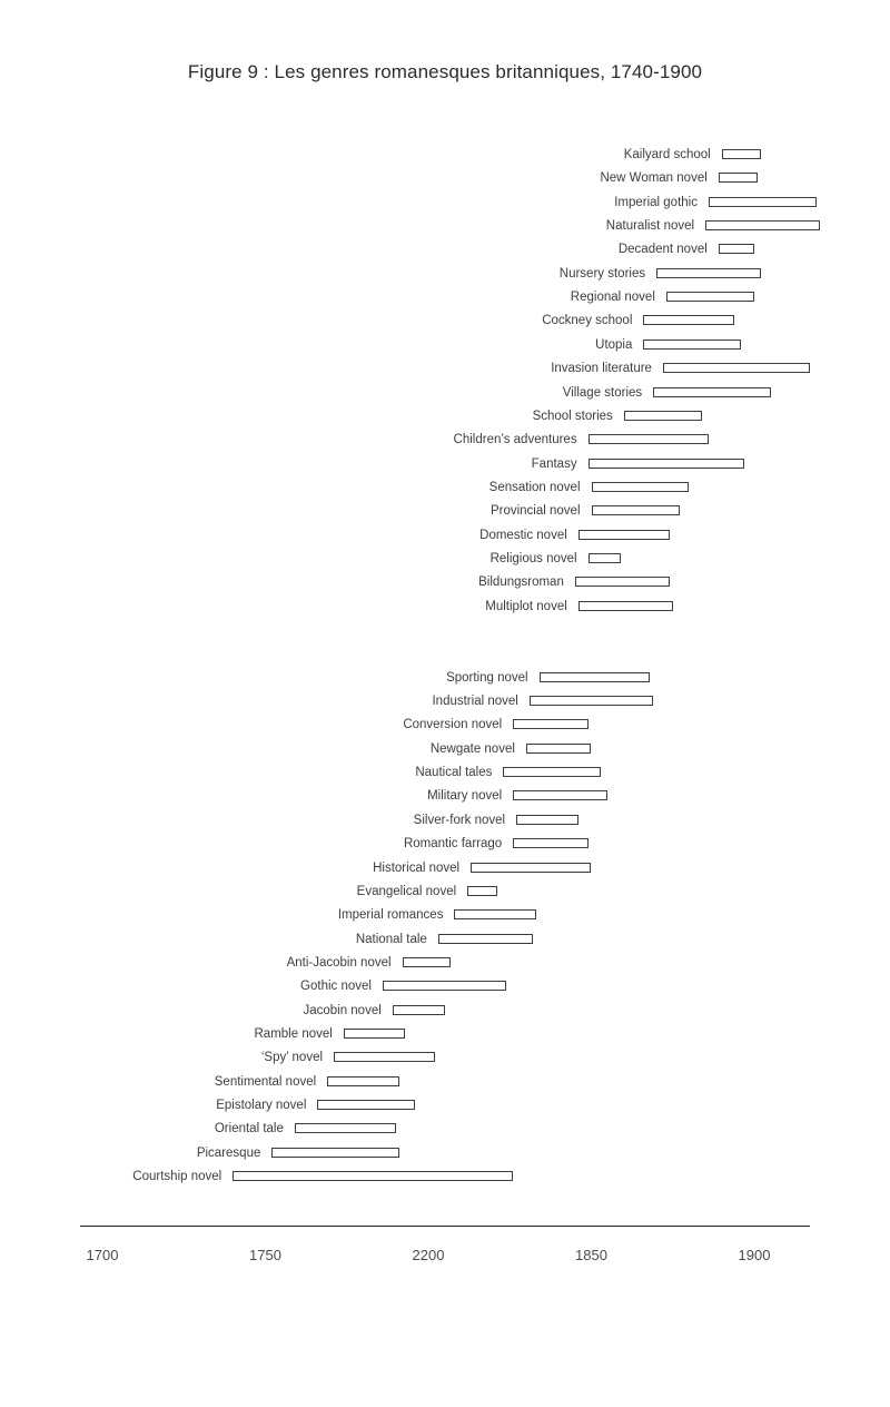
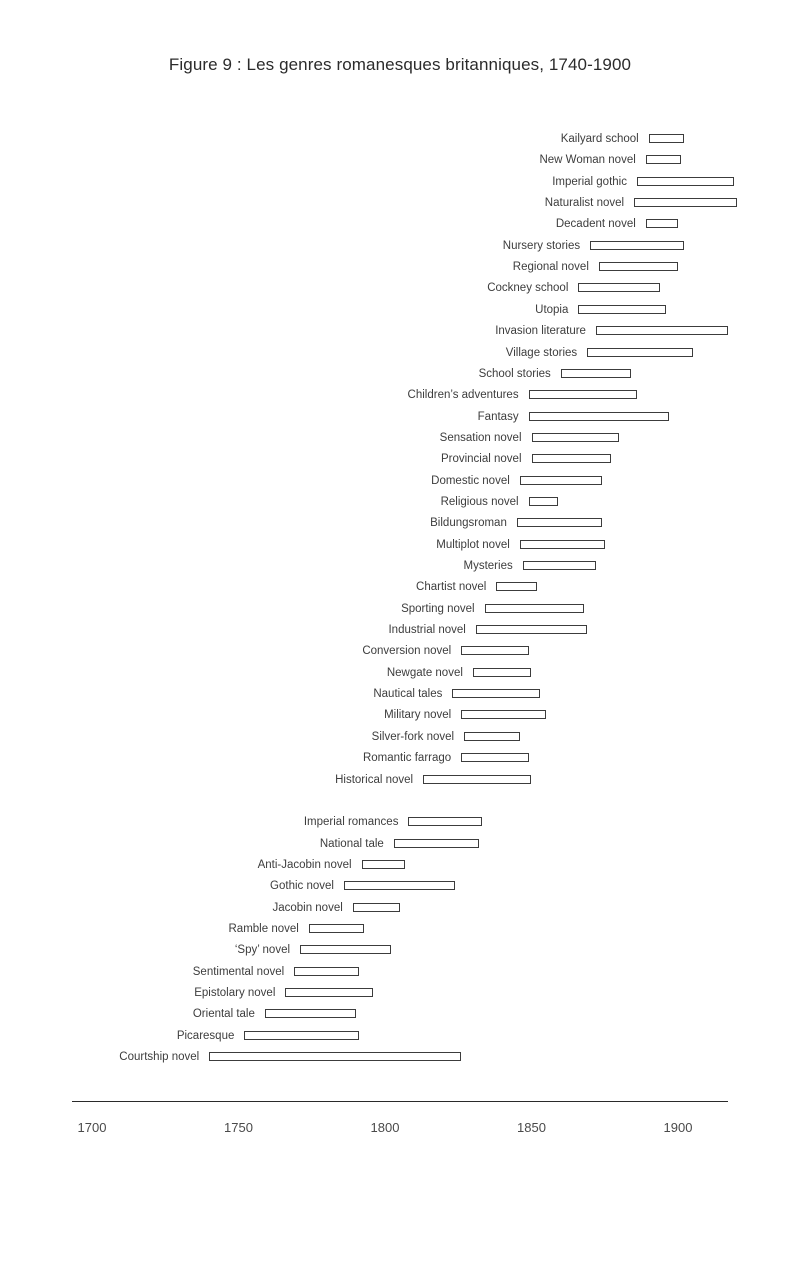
  Figure 9 : Les genres romanesques britanniques, 1740-1900
  Kailyard school
  New Woman novel
  Imperial gothic
  Naturalist novel
  Decadent novel
  Nursery stories
  Regional novel
  Cockney school
  Utopia
  Invasion literature
  Village stories
  School stories
  Children’s adventures
  Fantasy
  Sensation novel
  Provincial novel
  Domestic novel
  Religious novel
  Bildungsroman
  Multiplot novel
+ Mysteries
+ Chartist novel
  Sporting novel
  Industrial novel
  Conversion novel
  Newgate novel
  Nautical tales
  Military novel
  Silver-fork novel
  Romantic farrago
  Historical novel
- Evangelical novel
  Imperial romances
  National tale
  Anti-Jacobin novel
  Gothic novel
  Jacobin novel
  Ramble novel
  ‘Spy’ novel
  Sentimental novel
  Epistolary novel
  Oriental tale
  Picaresque
  Courtship novel
  1700
  1750
- 2200
+ 1800
  1850
  1900
